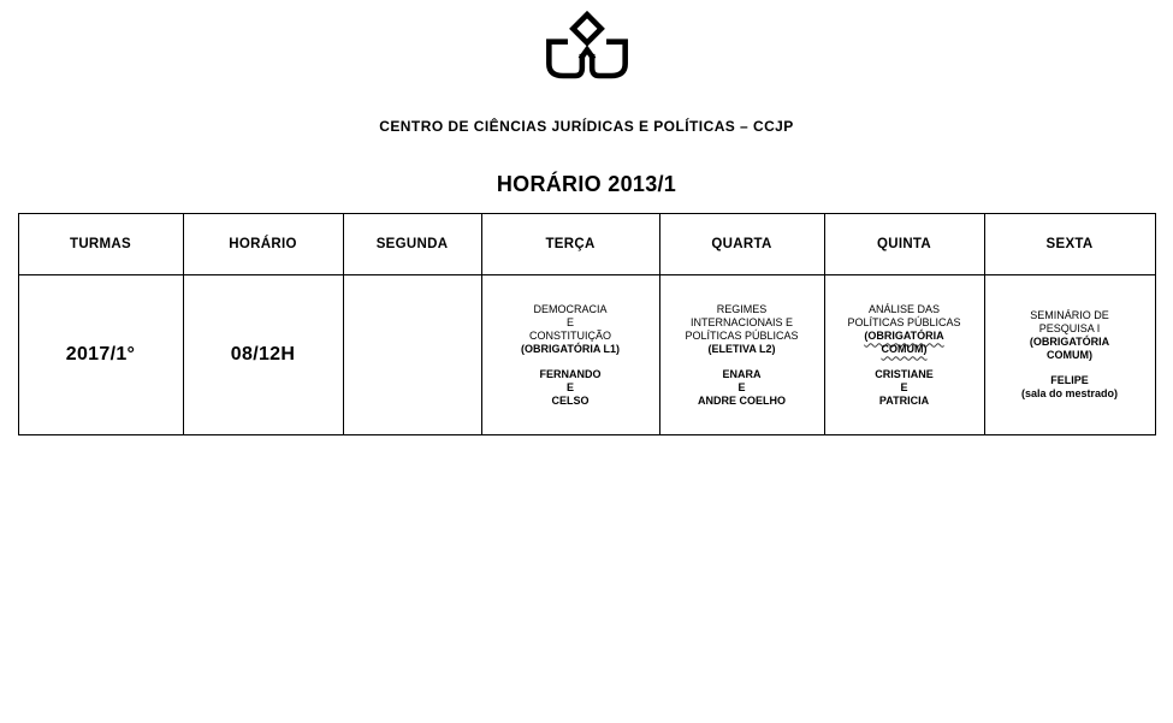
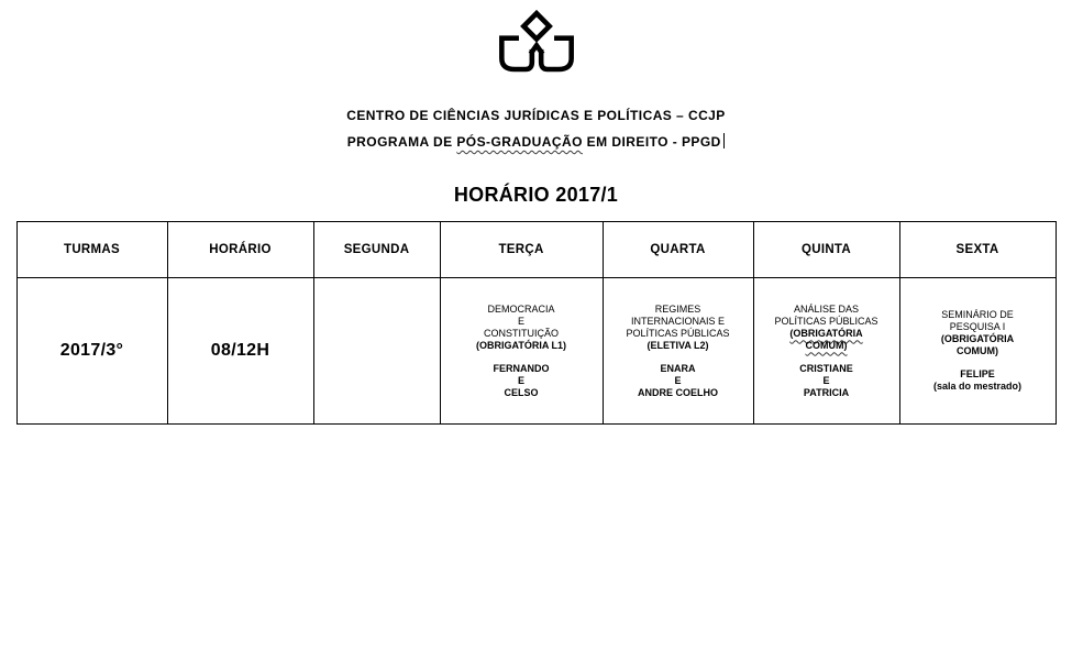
  CENTRO DE CIÊNCIAS JURÍDICAS E POLÍTICAS – CCJP
+ PROGRAMA DE PÓS-GRADUAÇÃO EM DIREITO - PPGD
- HORÁRIO 2013/1
+ HORÁRIO 2017/1
  TURMAS	HORÁRIO	SEGUNDA	TERÇA	QUARTA	QUINTA	SEXTA
- 2017/1°	08/12H		DEMOCRACIAECONSTITUIÇÃO(OBRIGATÓRIA L1)FERNANDOECELSO	REGIMESINTERNACIONAIS EPOLÍTICAS PÚBLICAS(ELETIVA L2)ENARAEANDRE COELHO	ANÁLISE DASPOLÍTICAS PÚBLICAS(OBRIGATÓRIACOMUM)CRISTIANEEPATRICIA	SEMINÁRIO DEPESQUISA I(OBRIGATÓRIACOMUM)FELIPE(sala do mestrado)
+ 2017/3°	08/12H		DEMOCRACIAECONSTITUIÇÃO(OBRIGATÓRIA L1)FERNANDOECELSO	REGIMESINTERNACIONAIS EPOLÍTICAS PÚBLICAS(ELETIVA L2)ENARAEANDRE COELHO	ANÁLISE DASPOLÍTICAS PÚBLICAS(OBRIGATÓRIACOMUM)CRISTIANEEPATRICIA	SEMINÁRIO DEPESQUISA I(OBRIGATÓRIACOMUM)FELIPE(sala do mestrado)
